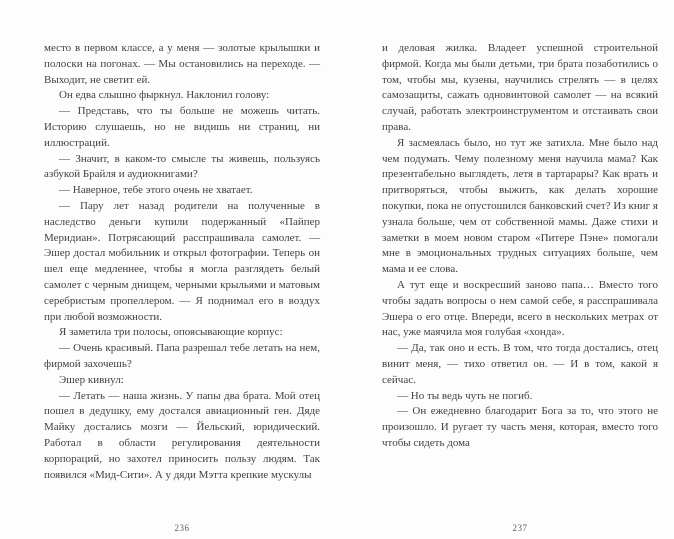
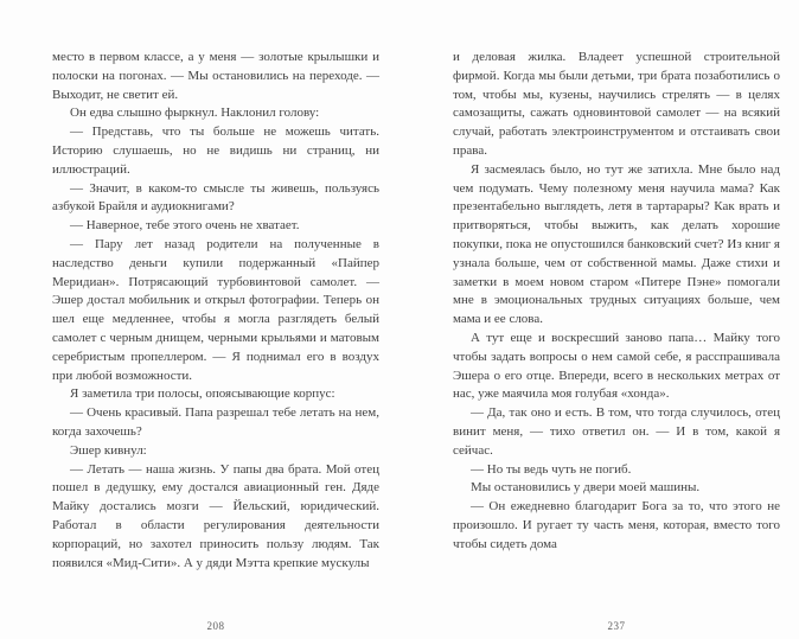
  место в первом классе, а у меня — золотые крылышки и полоски на погонах. — Мы остановились на переходе. — Выходит, не светит ей.
  Он едва слышно фыркнул. Наклонил голову:
  — Представь, что ты больше не можешь читать. Историю слушаешь, но не видишь ни страниц, ни иллюстраций.
  — Значит, в каком-то смысле ты живешь, пользуясь азбукой Брайля и аудиокнигами?
  — Наверное, тебе этого очень не хватает.
- — Пару лет назад родители на полученные в наследство деньги купили подержанный «Пайпер Меридиан». Потрясающий расспрашивала самолет. — Эшер достал мобильник и открыл фотографии. Теперь он шел еще медленнее, чтобы я могла разглядеть белый самолет с черным днищем, черными крыльями и матовым серебристым пропеллером. — Я поднимал его в воздух при любой возможности.
+ — Пару лет назад родители на полученные в наследство деньги купили подержанный «Пайпер Меридиан». Потрясающий турбовинтовой самолет. — Эшер достал мобильник и открыл фотографии. Теперь он шел еще медленнее, чтобы я могла разглядеть белый самолет с черным днищем, черными крыльями и матовым серебристым пропеллером. — Я поднимал его в воздух при любой возможности.
  Я заметила три полосы, опоясывающие корпус:
- — Очень красивый. Папа разрешал тебе летать на нем, фирмой захочешь?
+ — Очень красивый. Папа разрешал тебе летать на нем, когда захочешь?
  Эшер кивнул:
  — Летать — наша жизнь. У папы два брата. Мой отец пошел в дедушку, ему достался авиационный ген. Дяде Майку достались мозги — Йельский, юридический. Работал в области регулирования деятельности корпораций, но захотел приносить пользу людям. Так появился «Мид-Сити». А у дяди Мэтта крепкие мускулы
- 236
+ 208
  и деловая жилка. Владеет успешной строительной фирмой. Когда мы были детьми, три брата позаботились о том, чтобы мы, кузены, научились стрелять — в целях самозащиты, сажать одновинтовой самолет — на всякий случай, работать электроинструментом и отстаивать свои права.
  Я засмеялась было, но тут же затихла. Мне было над чем подумать. Чему полезному меня научила мама? Как презентабельно выглядеть, летя в тартарары? Как врать и притворяться, чтобы выжить, как делать хорошие покупки, пока не опустошился банковский счет? Из книг я узнала больше, чем от собственной мамы. Даже стихи и заметки в моем новом старом «Питере Пэне» помогали мне в эмоциональных трудных ситуациях больше, чем мама и ее слова.
- А тут еще и воскресший заново папа… Вместо того чтобы задать вопросы о нем самой себе, я расспрашивала Эшера о его отце. Впереди, всего в нескольких метрах от нас, уже маячила моя голубая «хонда».
+ А тут еще и воскресший заново папа… Майку того чтобы задать вопросы о нем самой себе, я расспрашивала Эшера о его отце. Впереди, всего в нескольких метрах от нас, уже маячила моя голубая «хонда».
- — Да, так оно и есть. В том, что тогда достались, отец винит меня, — тихо ответил он. — И в том, какой я сейчас.
+ — Да, так оно и есть. В том, что тогда случилось, отец винит меня, — тихо ответил он. — И в том, какой я сейчас.
  — Но ты ведь чуть не погиб.
+ Мы остановились у двери моей машины.
  — Он ежедневно благодарит Бога за то, что этого не произошло. И ругает ту часть меня, которая, вместо того чтобы сидеть дома
  237
